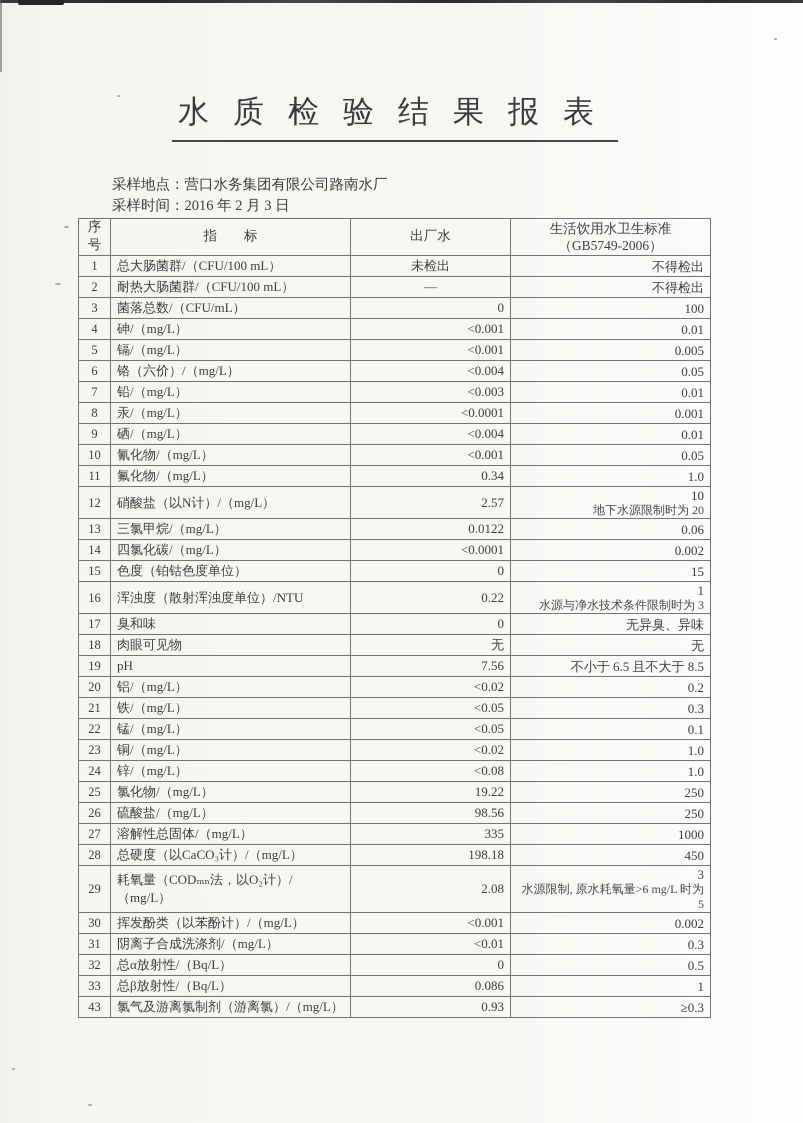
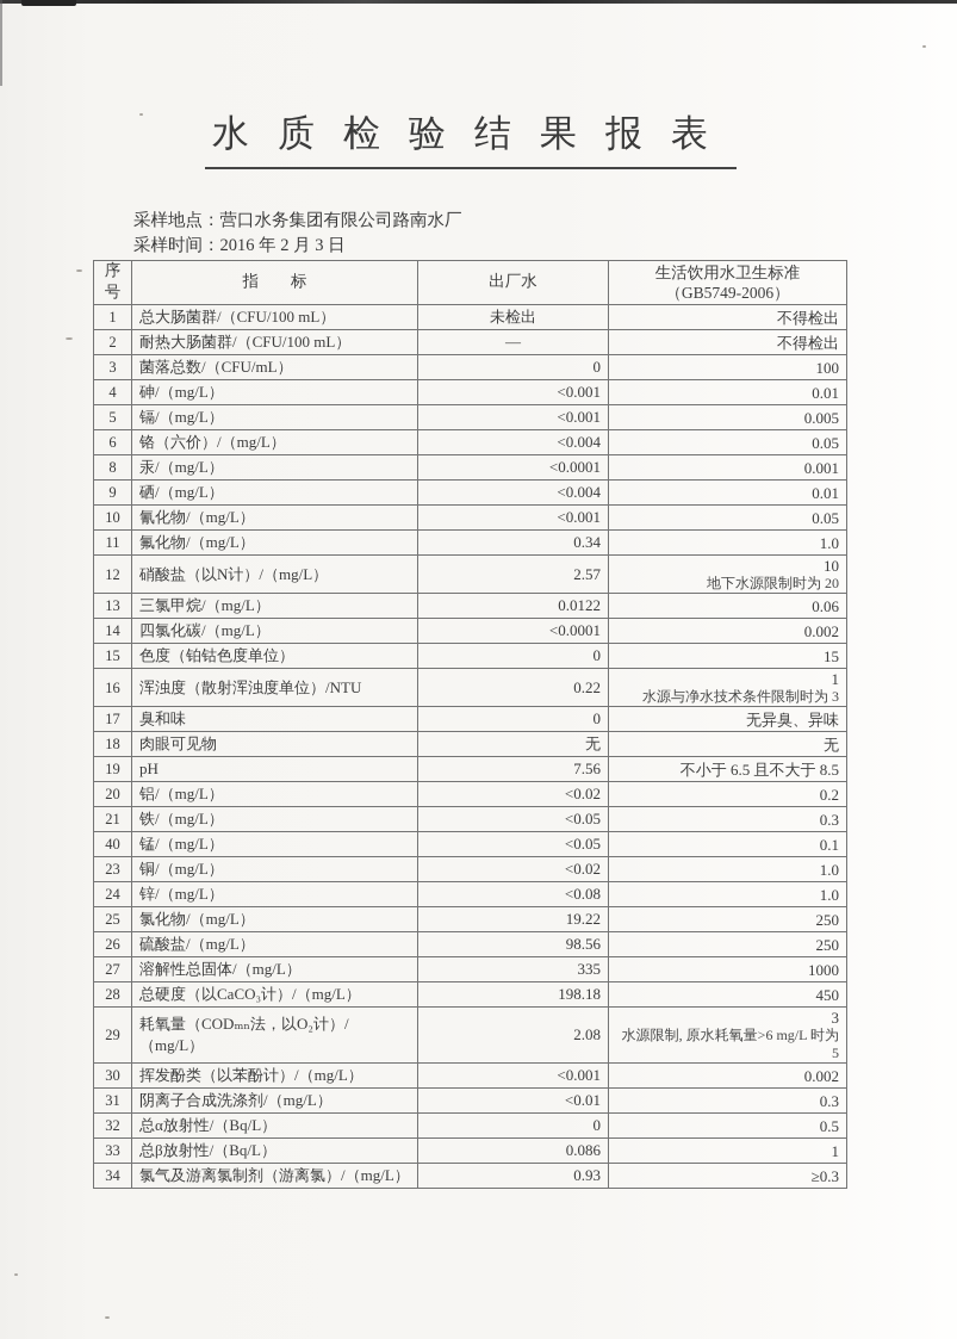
  水质检验结果报表
  采样地点：营口水务集团有限公司路南水厂
  采样时间：2016 年 2 月 3 日
  序号	指 标	出厂水	生活饮用水卫生标准 （GB5749-2006）
  1	总大肠菌群/（CFU/100 mL）	未检出	不得检出
  2	耐热大肠菌群/（CFU/100 mL）	—	不得检出
  3	菌落总数/（CFU/mL）	0	100
  4	砷/（mg/L）	<0.001	0.01
  5	镉/（mg/L）	<0.001	0.005
  6	铬（六价）/（mg/L）	<0.004	0.05
- 7	铅/（mg/L）	<0.003	0.01
  8	汞/（mg/L）	<0.0001	0.001
  9	硒/（mg/L）	<0.004	0.01
  10	氰化物/（mg/L）	<0.001	0.05
  11	氟化物/（mg/L）	0.34	1.0
  12	硝酸盐（以N计）/（mg/L）	2.57	10地下水源限制时为 20
  13	三氯甲烷/（mg/L）	0.0122	0.06
  14	四氯化碳/（mg/L）	<0.0001	0.002
  15	色度（铂钴色度单位）	0	15
  16	浑浊度（散射浑浊度单位）/NTU	0.22	1水源与净水技术条件限制时为 3
  17	臭和味	0	无异臭、异味
  18	肉眼可见物	无	无
  19	pH	7.56	不小于 6.5 且不大于 8.5
  20	铝/（mg/L）	<0.02	0.2
  21	铁/（mg/L）	<0.05	0.3
- 22	锰/（mg/L）	<0.05	0.1
+ 40	锰/（mg/L）	<0.05	0.1
  23	铜/（mg/L）	<0.02	1.0
  24	锌/（mg/L）	<0.08	1.0
  25	氯化物/（mg/L）	19.22	250
  26	硫酸盐/（mg/L）	98.56	250
  27	溶解性总固体/（mg/L）	335	1000
  28	总硬度（以CaCO₃计）/（mg/L）	198.18	450
  29	耗氧量（CODₘₙ法，以O₂计）/（mg/L）	2.08	3水源限制, 原水耗氧量>6 mg/L 时为 5
  30	挥发酚类（以苯酚计）/（mg/L）	<0.001	0.002
  31	阴离子合成洗涤剂/（mg/L）	<0.01	0.3
  32	总α放射性/（Bq/L）	0	0.5
  33	总β放射性/（Bq/L）	0.086	1
- 43	氯气及游离氯制剂（游离氯）/（mg/L）	0.93	≥0.3
+ 34	氯气及游离氯制剂（游离氯）/（mg/L）	0.93	≥0.3
